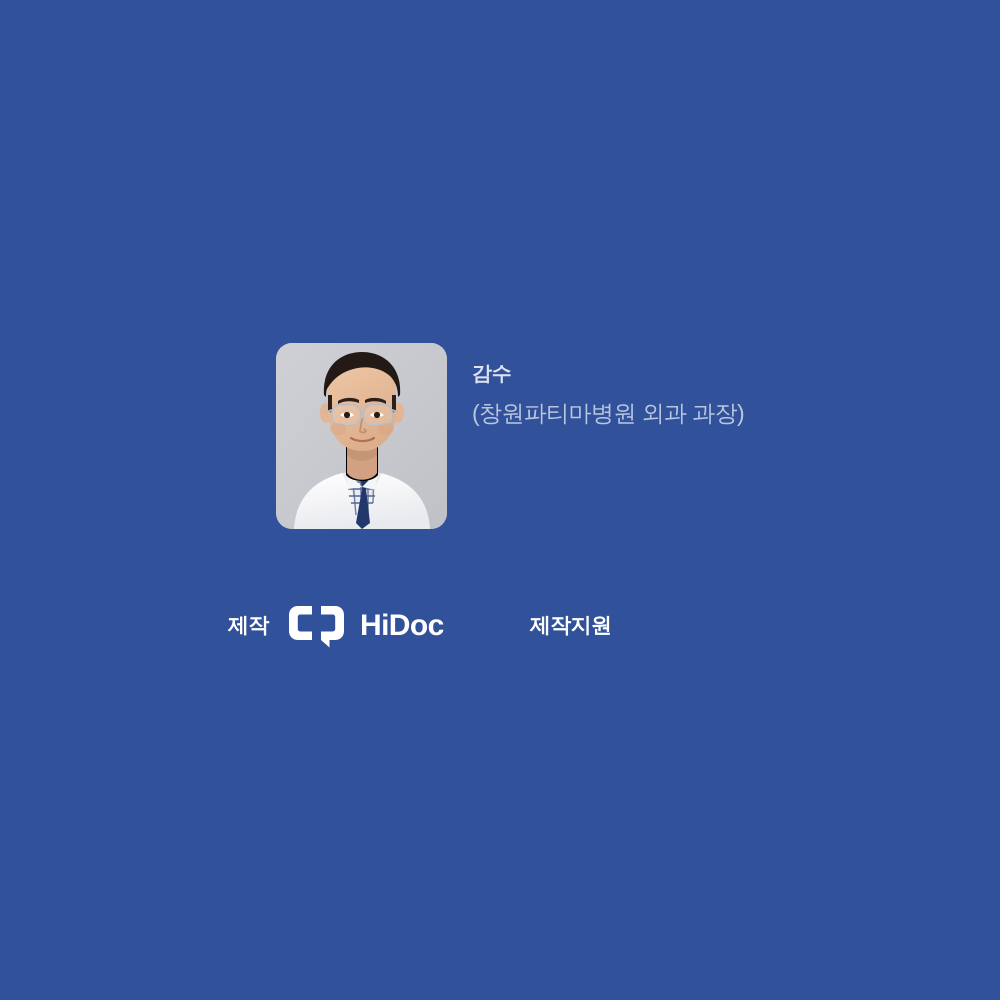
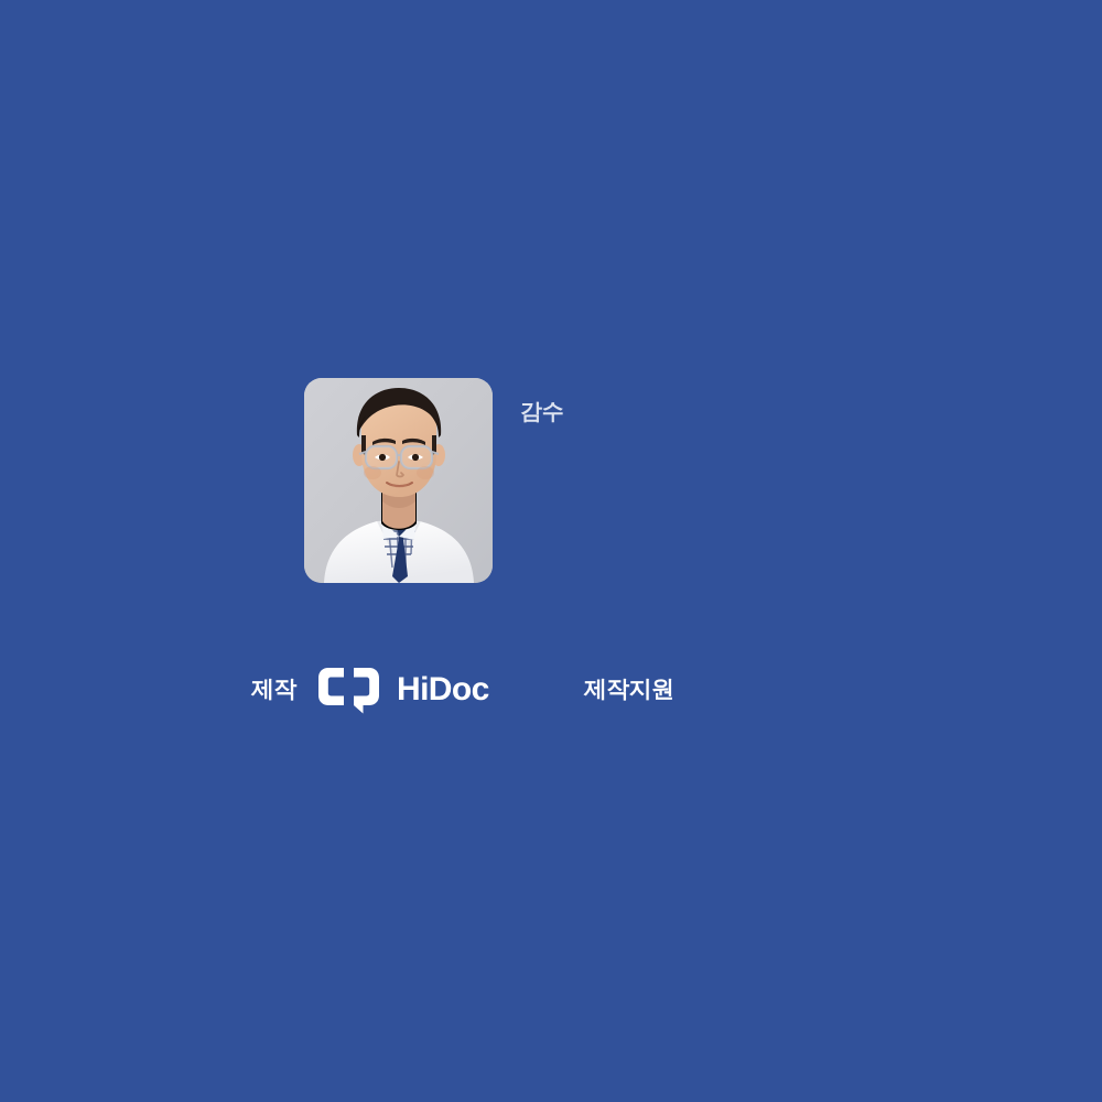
  감수
- (창원파티마병원 외과 과장)
  제작
  HiDoc
  제작지원
